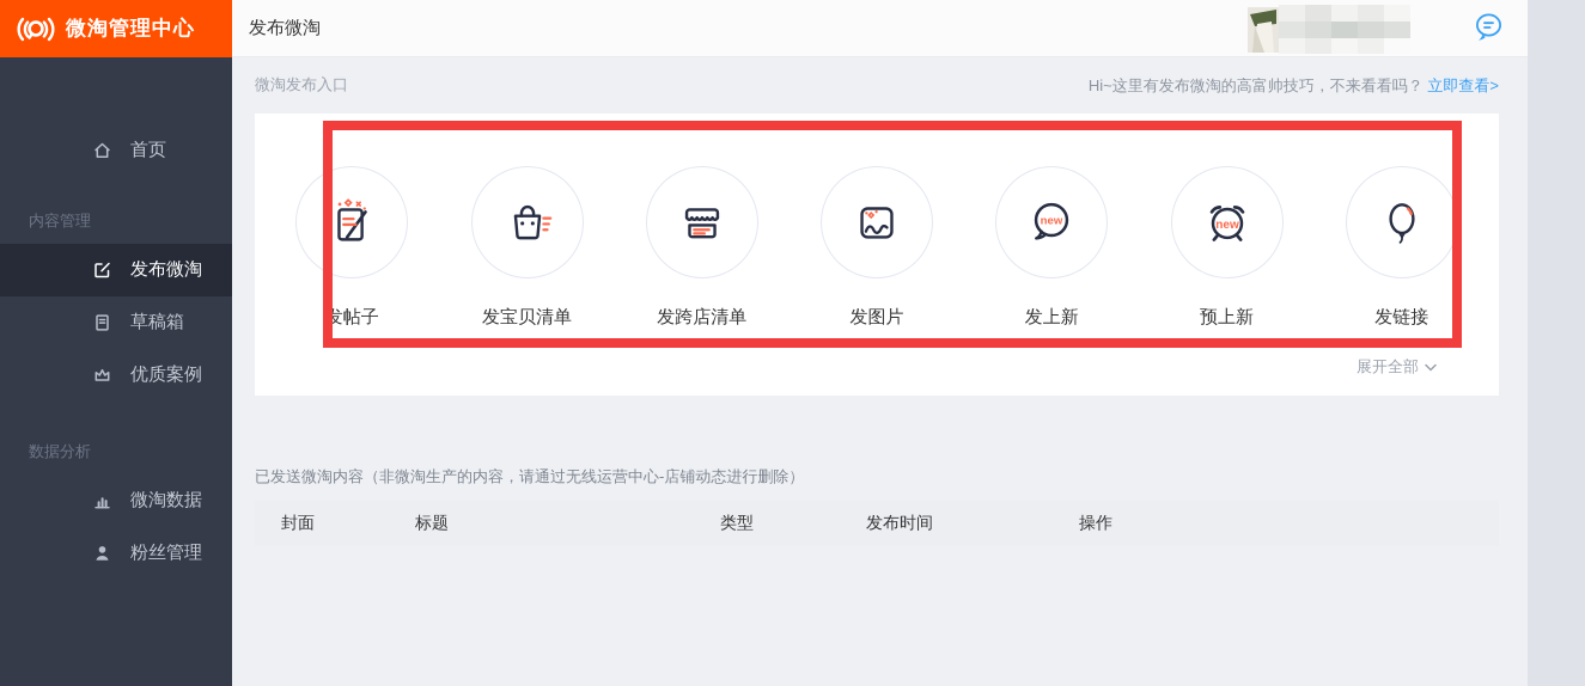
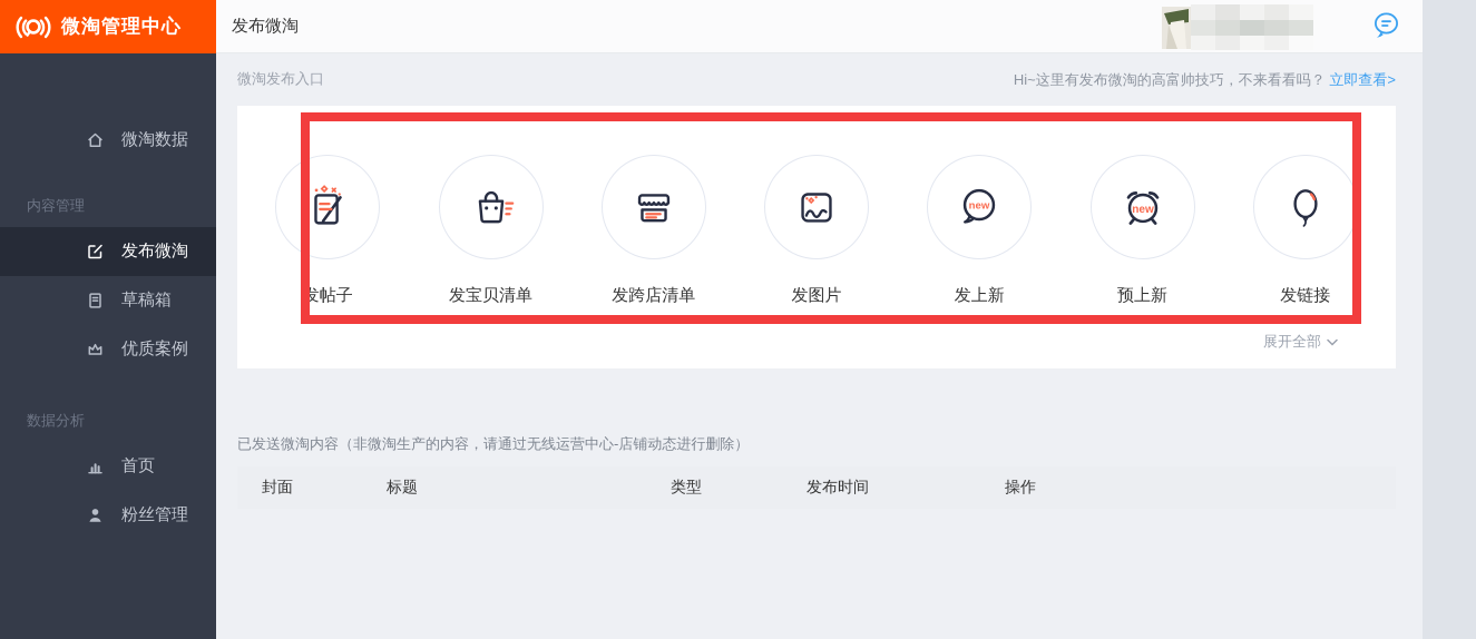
  微淘管理中心
- 首页
+ 微淘数据
  内容管理
  发布微淘
  草稿箱
  优质案例
  数据分析
- 微淘数据
+ 首页
  粉丝管理
  发布微淘
  微淘发布入口
  Hi~这里有发布微淘的高富帅技巧，不来看看吗？ 立即查看>
  发帖子
  发宝贝清单
  发跨店清单
  发图片
  new
  发上新
  new
  预上新
  发链接
  展开全部
  已发送微淘内容（非微淘生产的内容，请通过无线运营中心-店铺动态进行删除）
  封面
  标题
  类型
  发布时间
  操作
